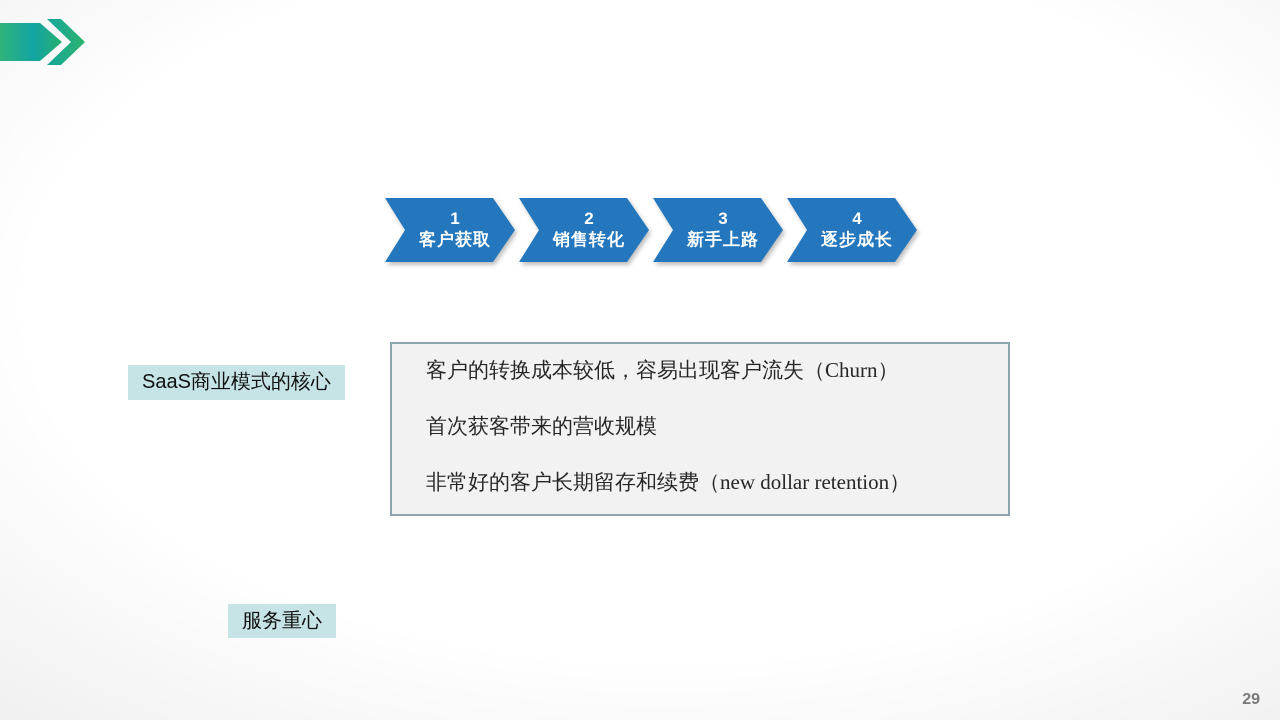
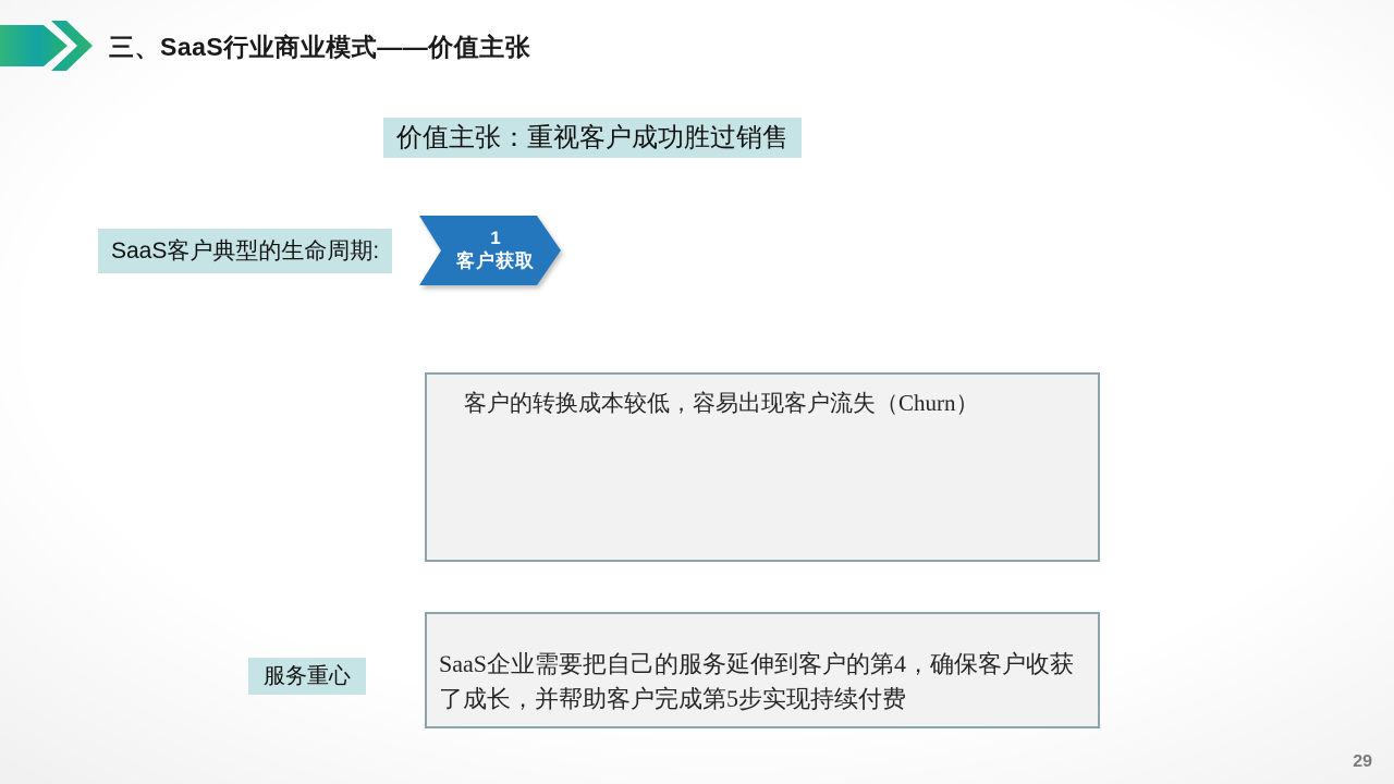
+ 三、SaaS行业商业模式——价值主张
+ 价值主张：重视客户成功胜过销售
+ SaaS客户典型的生命周期:
  1
  客户获取
- 2
- 销售转化
- 3
- 新手上路
- 4
- 逐步成长
- SaaS商业模式的核心
  客户的转换成本较低，容易出现客户流失（Churn）
- 首次获客带来的营收规模
- 非常好的客户长期留存和续费（new dollar retention）
  服务重心
+ SaaS企业需要把自己的服务延伸到客户的第4，确保客户收获了成长，并帮助客户完成第5步实现持续付费
  29
